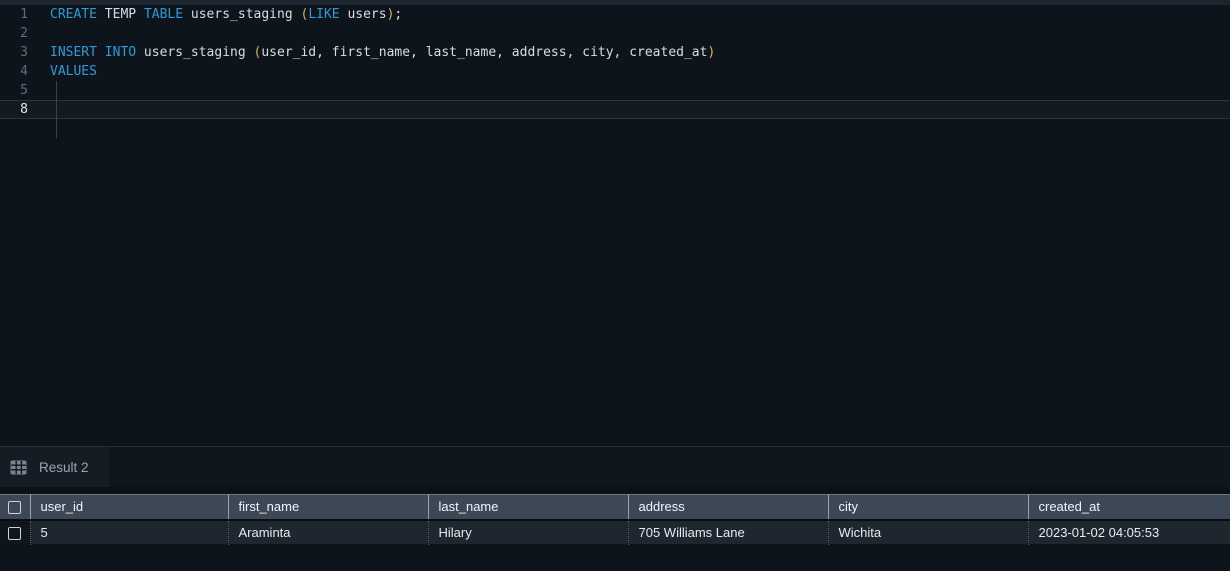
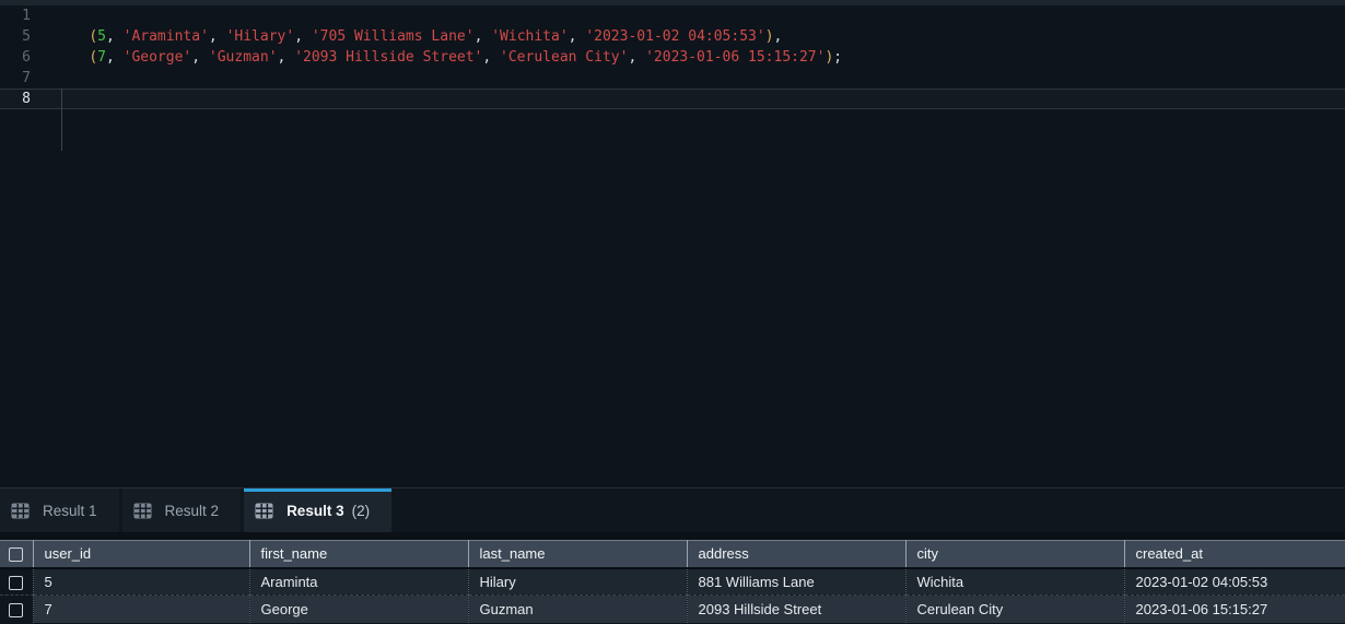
  1
- CREATE TEMP TABLE users_staging (LIKE users);
- 2
- 3
- INSERT INTO users_staging (user_id, first_name, last_name, address, city, created_at)
- 4
- VALUES
  5
+ (5, 'Araminta', 'Hilary', '705 Williams Lane', 'Wichita', '2023-01-02 04:05:53'),
+ 6
+ (7, 'George', 'Guzman', '2093 Hillside Street', 'Cerulean City', '2023-01-06 15:15:27');
+ 7
  8
+ Result 1
  Result 2
+ Result 3
+ (2)
  	user_id	first_name	last_name	address	city	created_at
- 	5	Araminta	Hilary	705 Williams Lane	Wichita	2023-01-02 04:05:53
+ 	5	Araminta	Hilary	881 Williams Lane	Wichita	2023-01-02 04:05:53
+ 	7	George	Guzman	2093 Hillside Street	Cerulean City	2023-01-06 15:15:27
